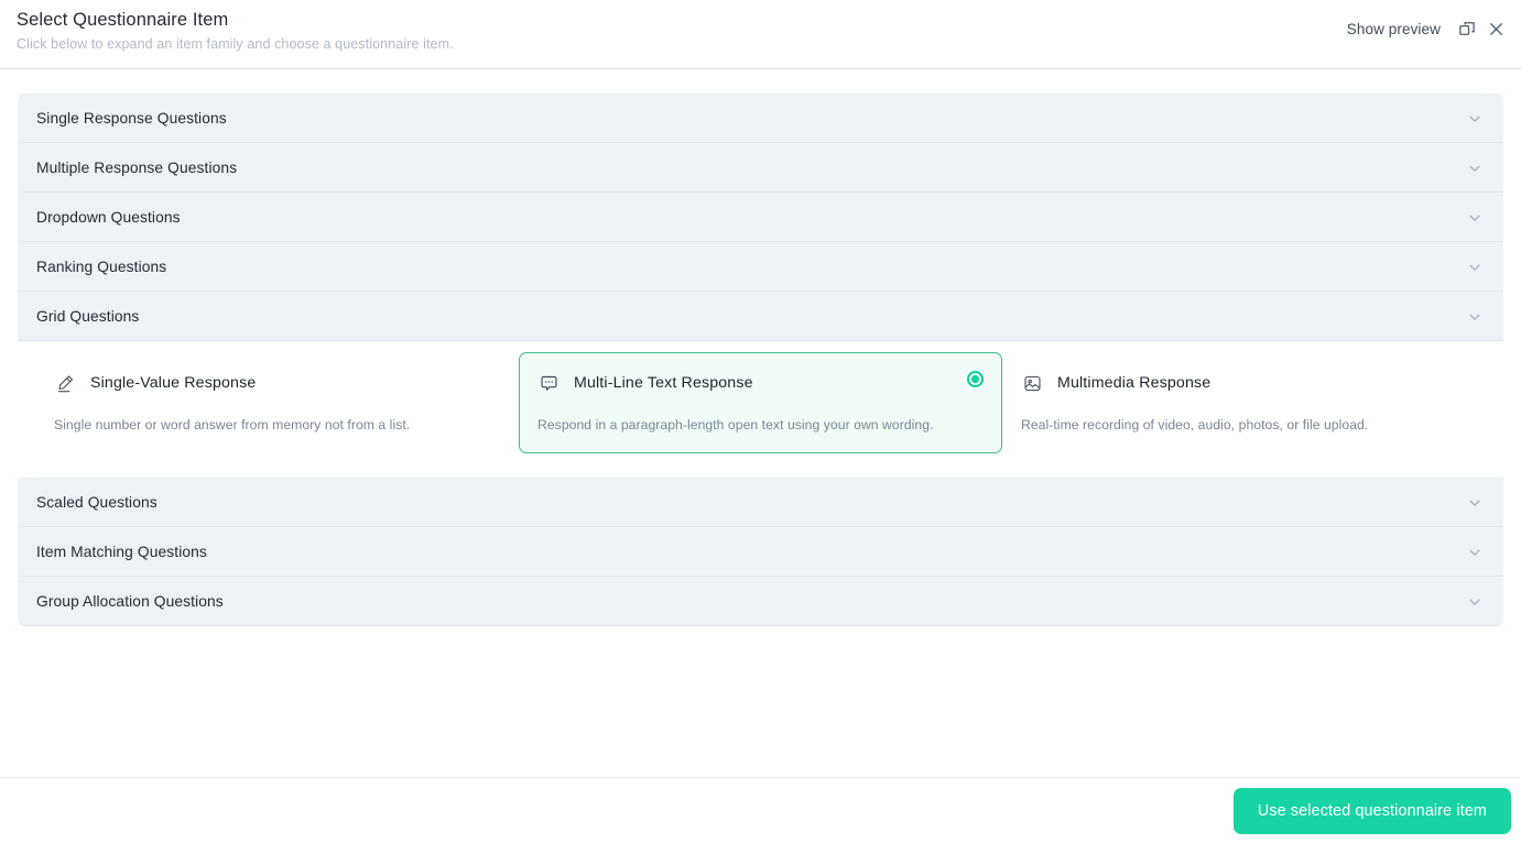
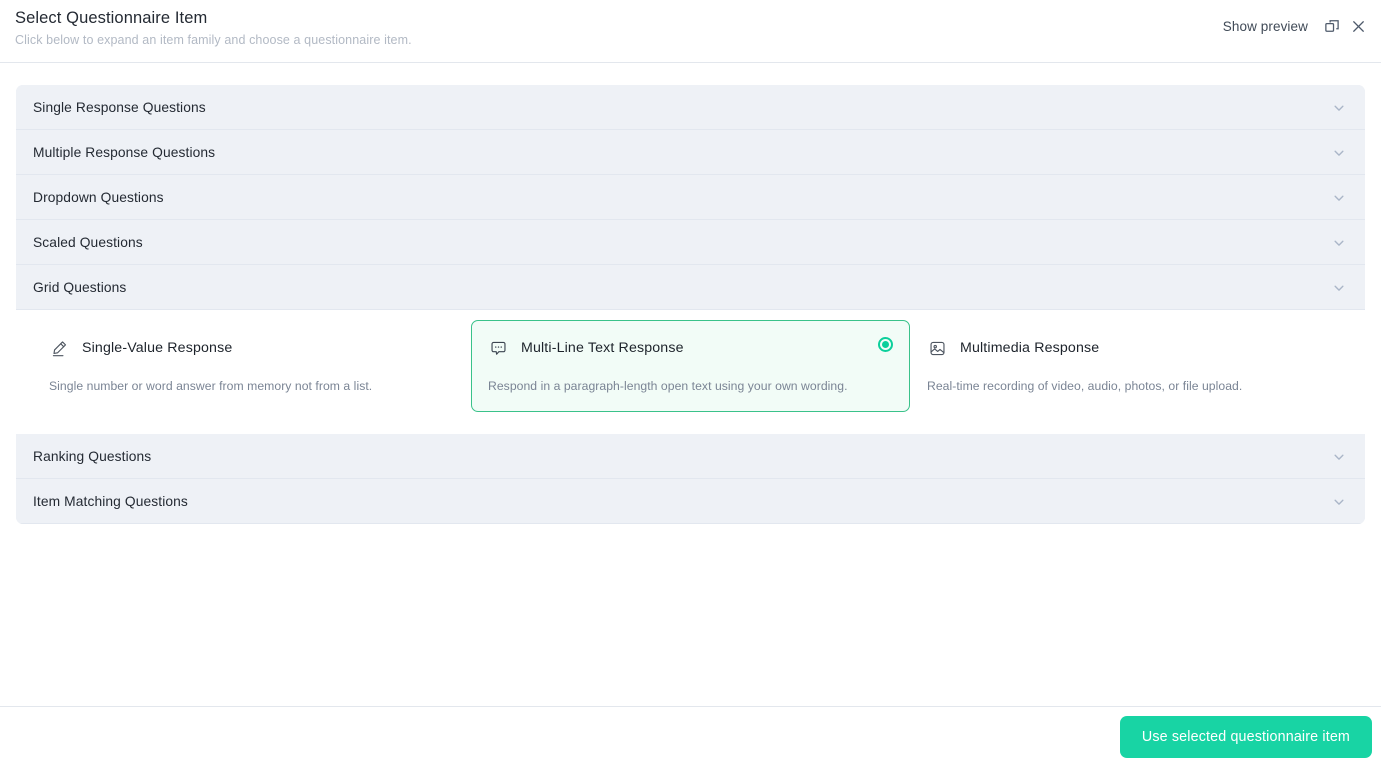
  Select Questionnaire Item
  Click below to expand an item family and choose a questionnaire item.
  Show preview
  Single Response Questions
  Multiple Response Questions
  Dropdown Questions
- Ranking Questions
+ Scaled Questions
  Grid Questions
  Single-Value Response
  Single number or word answer from memory not from a list.
  Multi-Line Text Response
  Respond in a paragraph-length open text using your own wording.
  Multimedia Response
  Real-time recording of video, audio, photos, or file upload.
- Scaled Questions
+ Ranking Questions
  Item Matching Questions
- Group Allocation Questions
  Use selected questionnaire item
